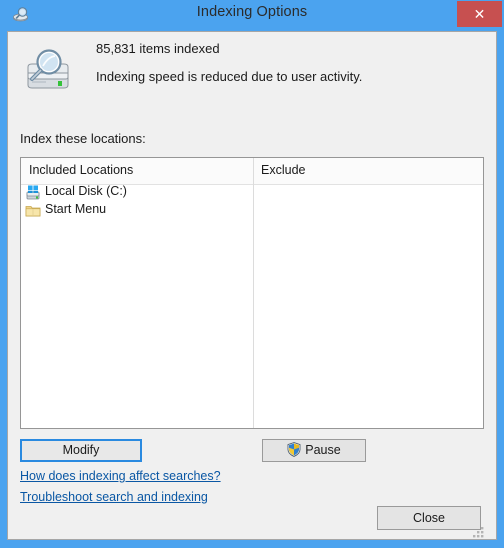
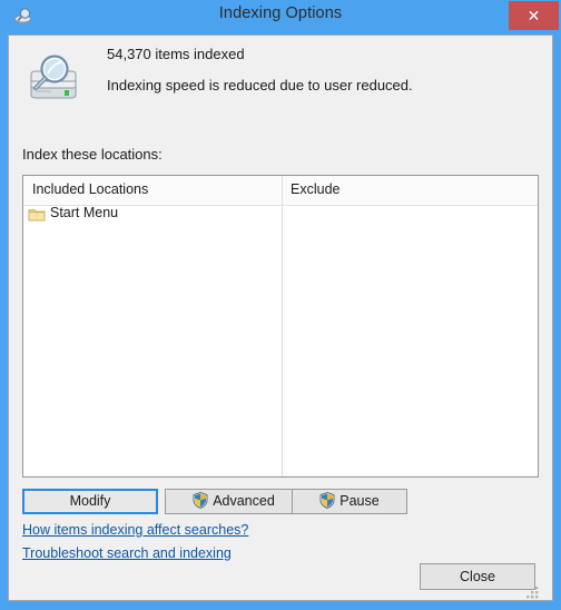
  Indexing Options
  ✕
- 85,831 items indexed
+ 54,370 items indexed
- Indexing speed is reduced due to user activity.
+ Indexing speed is reduced due to user reduced.
  Index these locations:
  Included Locations
  Exclude
- Local Disk (C:)
  Start Menu
  Modify
+ Advanced
  Pause
- How does indexing affect searches?
+ How items indexing affect searches?
  Troubleshoot search and indexing
  Close
